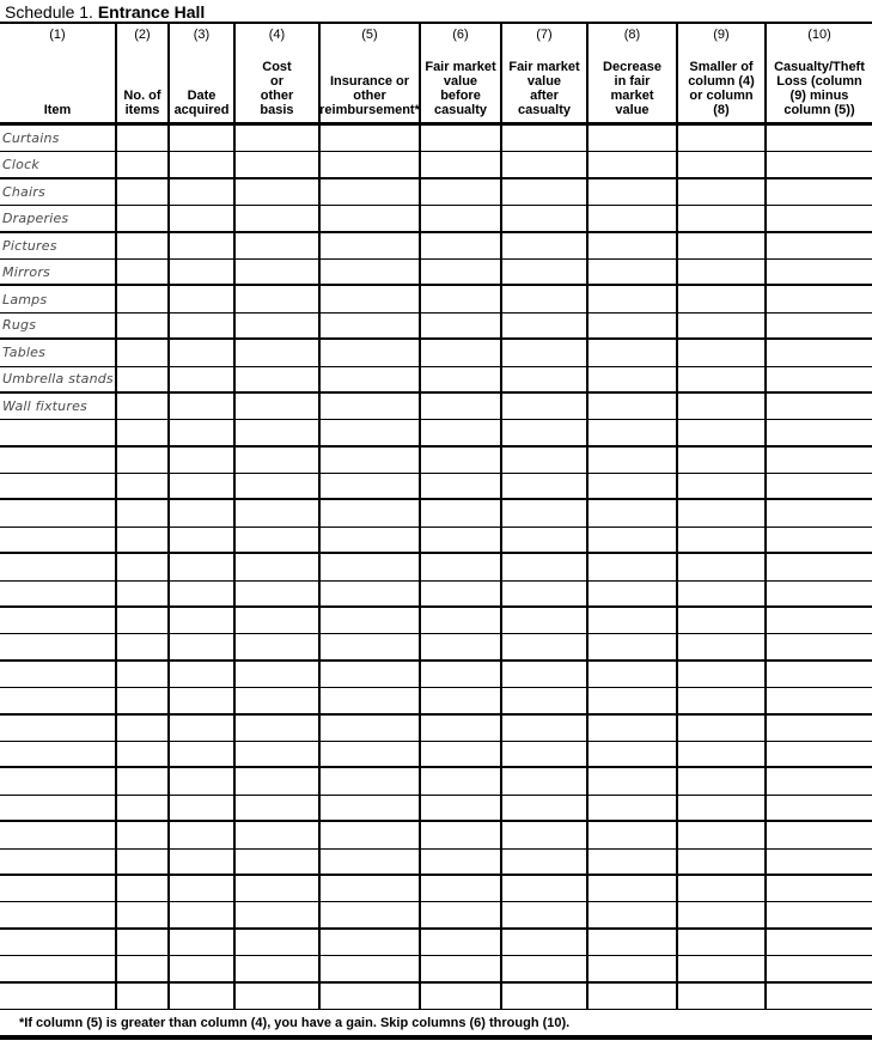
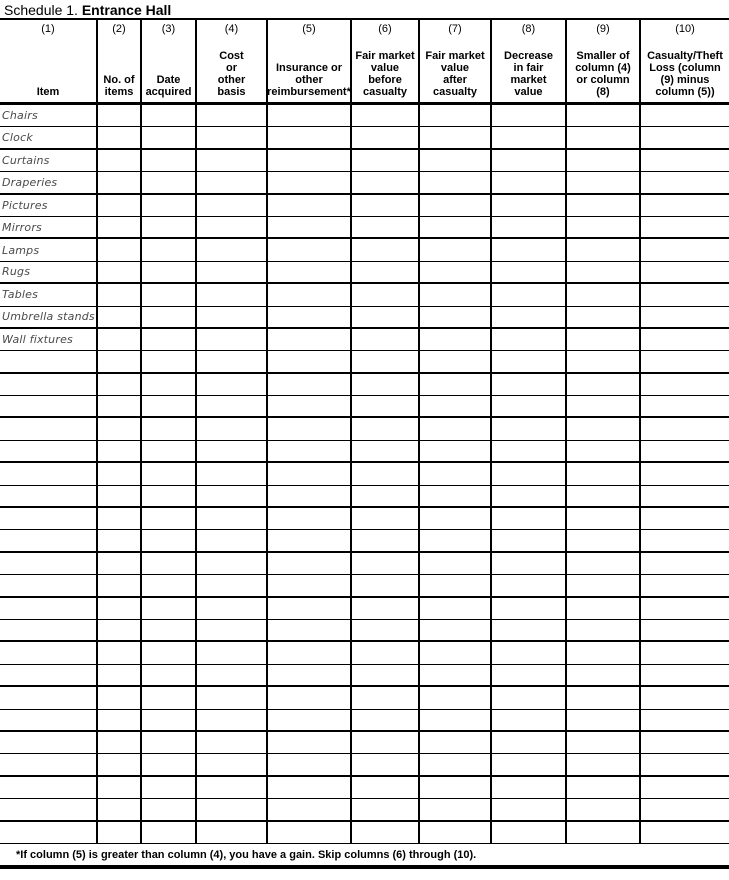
  Schedule 1. Entrance Hall
  (1)
  Item
  (2)
  No. of
  items
  (3)
  Date
  acquired
  (4)
  Cost
  or
  other
  basis
  (5)
  Insurance or
  other
  reimbursement*
  (6)
  Fair market
  value
  before
  casualty
  (7)
  Fair market
  value
  after
  casualty
  (8)
  Decrease
  in fair
  market
  value
  (9)
  Smaller of
  column (4)
  or column
  (8)
  (10)
  Casualty/Theft
  Loss (column
  (9) minus
  column (5))
- Curtains
+ Chairs
  Clock
- Chairs
+ Curtains
  Draperies
  Pictures
  Mirrors
  Lamps
  Rugs
  Tables
  Umbrella stands
  Wall fixtures
  *If column (5) is greater than column (4), you have a gain. Skip columns (6) through (10).
